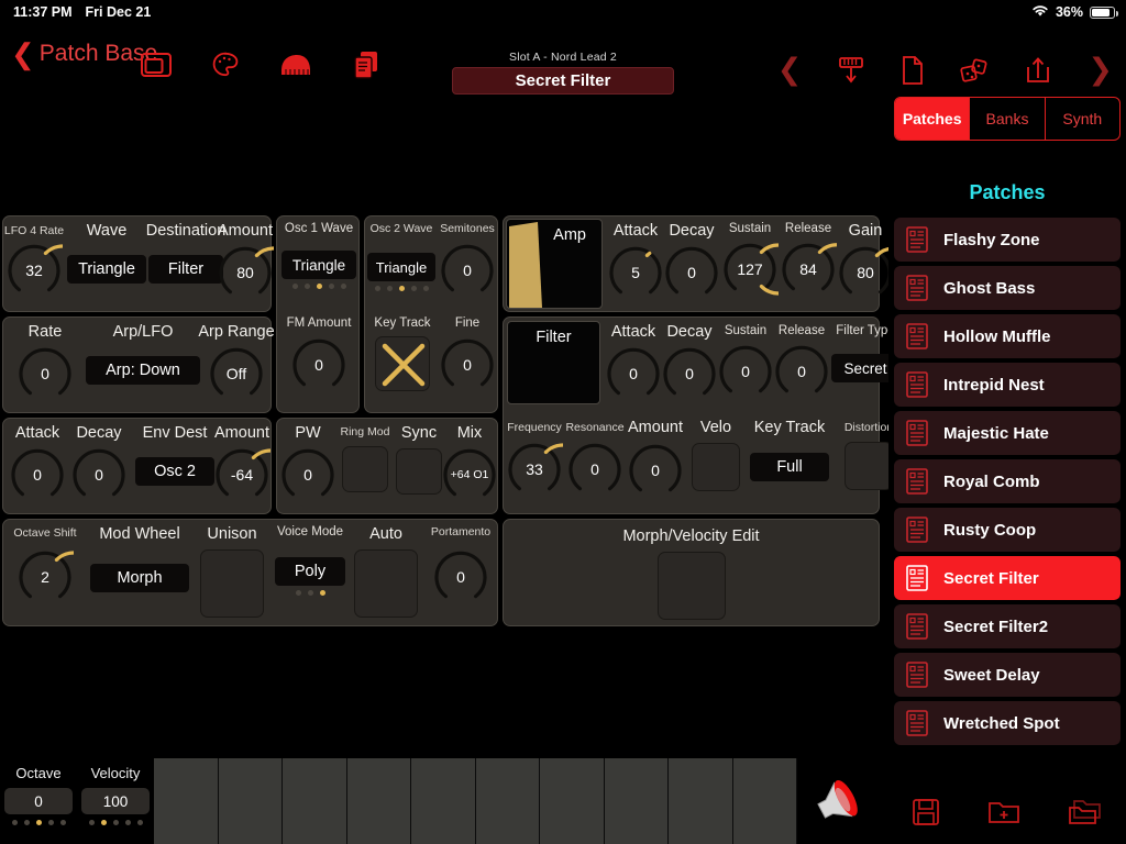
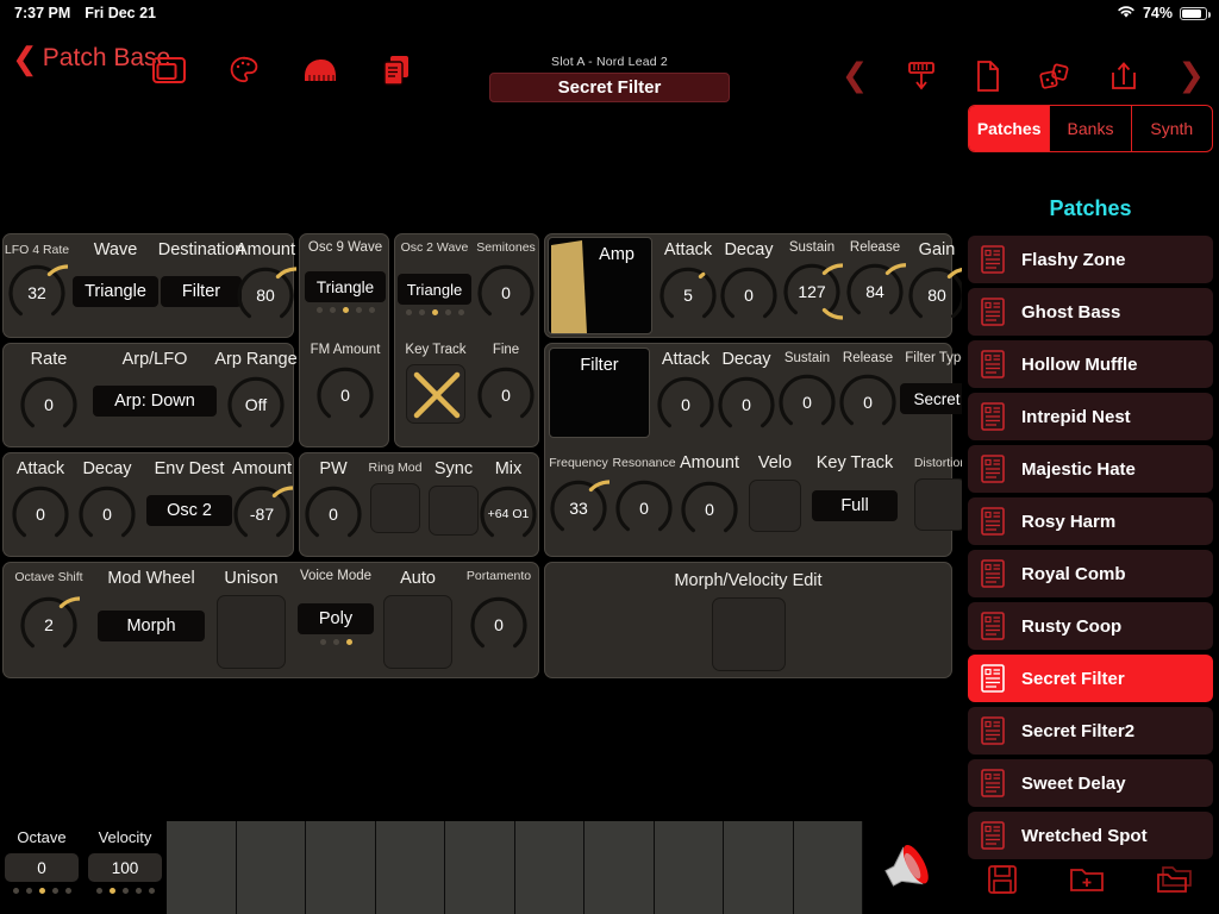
- 11:37 PM
+ 7:37 PM
  Fri Dec 21
- 36%
+ 74%
  ❮
  Patch Bas
  Slot A - Nord Lead 2
  Secret Filter
  ❮
  ❯
  LFO 4 Rate
  32
  Wave
  Triangle
  Destination
  Filter
  Amount
  80
  Rate
  0
  Arp/LFO
  Arp: Down
  Arp Range
  Off
  Attack
  0
  Decay
  0
  Env Dest
  Osc 2
  Amount
- -64
+ -87
- Osc 1 Wave
+ Osc 9 Wave
  Triangle
  FM Amount
  0
  Osc 2 Wave
  Triangle
  Semitones
  0
  Key Track
  Fine
  0
  PW
  0
  Ring Mod
  Sync
  Mix
  +64 O1
  Amp
  Attack
  5
  Decay
  0
  Sustain
  127
  Release
  84
  Gain
  80
  Filter
  Attack
  0
  Decay
  0
  Sustain
  0
  Release
  0
  Filter Typ
  Secret
  Frequency
  33
  Resonance
  0
  Amount
  0
  Velo
  Key Track
  Full
  Distortio
  Octave Shift
  2
  Mod Wheel
  Morph
  Unison
  Voice Mode
  Poly
  Auto
  Portamento
  0
  Morph/Velocity Edit
  Octave
  0
  Velocity
  100
  Patches
  Banks
  Synth
  Patches
  Flashy Zone
  Ghost Bass
  Hollow Muffle
  Intrepid Nest
  Majestic Hate
+ Rosy Harm
  Royal Comb
  Rusty Coop
  Secret Filter
  Secret Filter2
  Sweet Delay
  Wretched Spot
